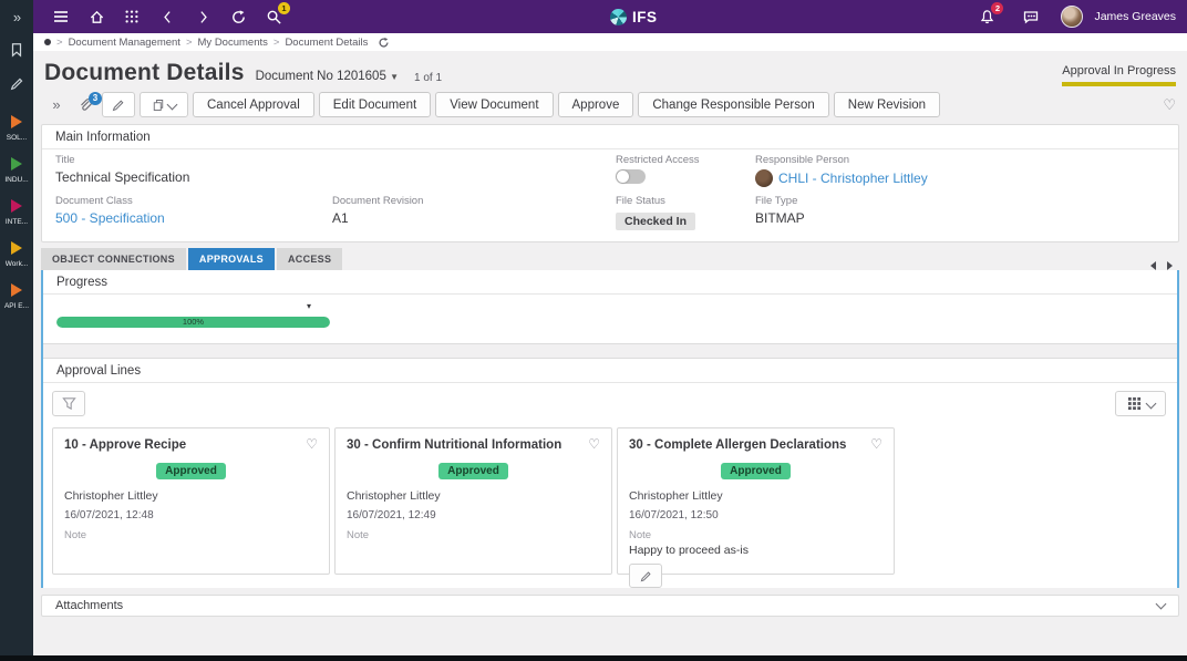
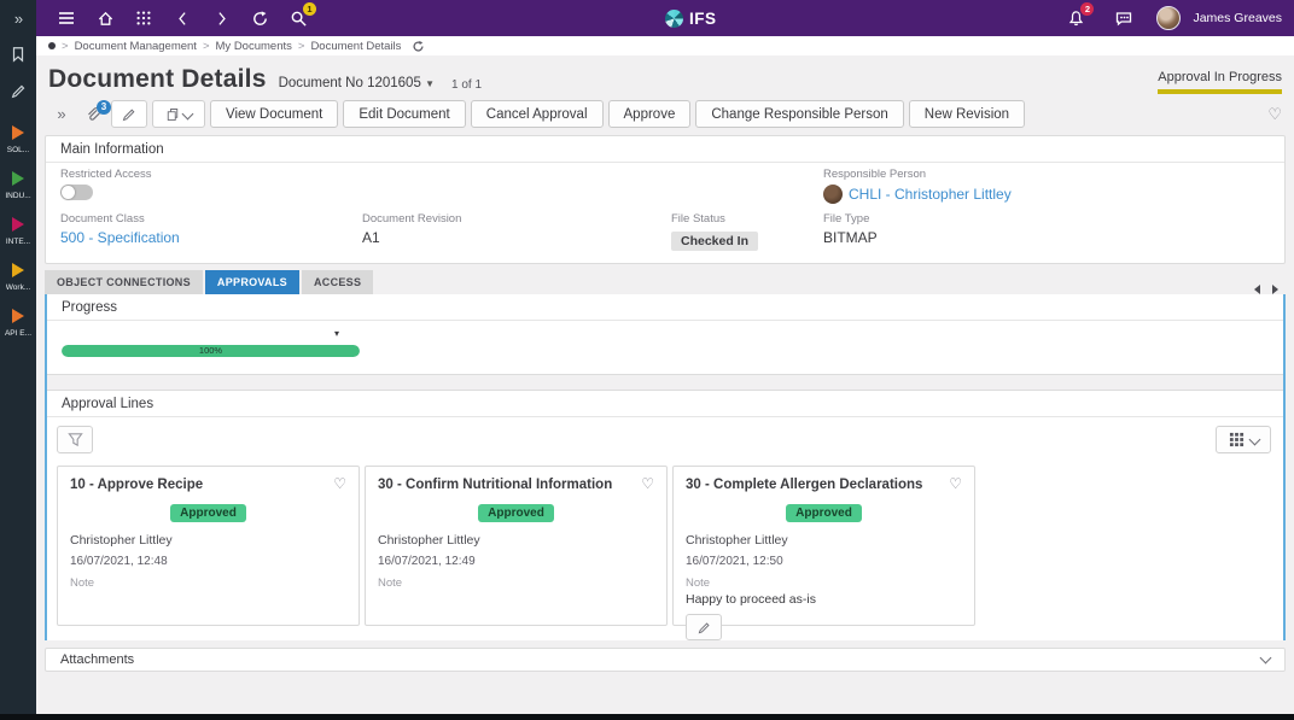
  »
  1
  IFS
  2
  James Greaves
  >
  Document Management
  >
  My Documents
  >
  Document Details
  Document Details
  Document No 1201605 ▼
  1 of 1
  Approval In Progress
  »
  3
- Cancel Approval
+ View Document
  Edit Document
- View Document
+ Cancel Approval
  Approve
  Change Responsible Person
  New Revision
  ♡
  Main Information
- Title
- Technical Specification
  Restricted Access
  Responsible Person
  CHLI - Christopher Littley
  Document Class
  500 - Specification
  Document Revision
  A1
  File Status
  Checked In
  File Type
  BITMAP
  OBJECT CONNECTIONS
  APPROVALS
  ACCESS
  Progress
  ▾
  100%
  Approval Lines
  10 - Approve Recipe
  ♡
  Approved
  Christopher Littley
  16/07/2021, 12:48
  Note
  30 - Confirm Nutritional Information
  ♡
  Approved
  Christopher Littley
  16/07/2021, 12:49
  Note
  30 - Complete Allergen Declarations
  ♡
  Approved
  Christopher Littley
  16/07/2021, 12:50
  Note
  Happy to proceed as-is
  Attachments
